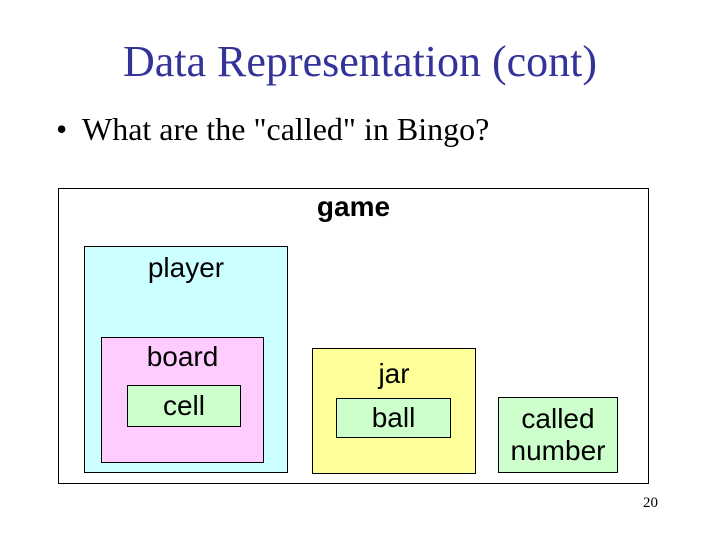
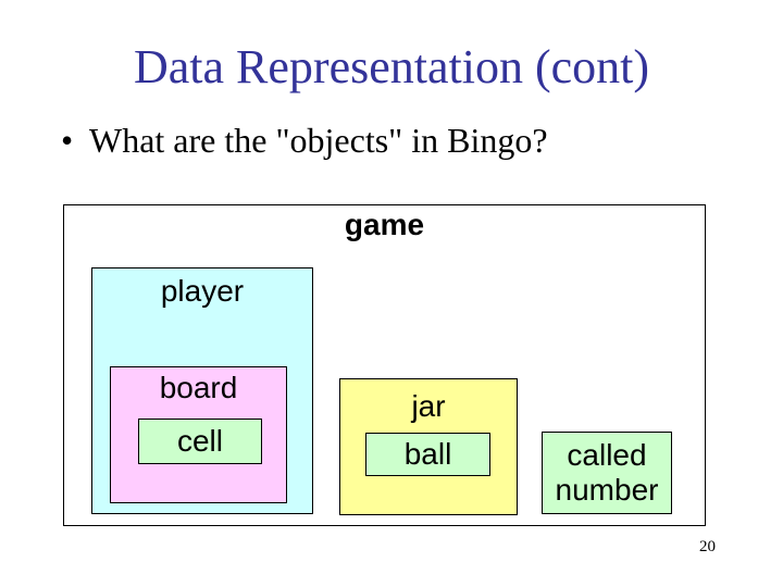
  Data Representation (cont)
  •
- What are the "called" in Bingo?
+ What are the "objects" in Bingo?
  game
  player
  board
  cell
  jar
  ball
  called number
  20
